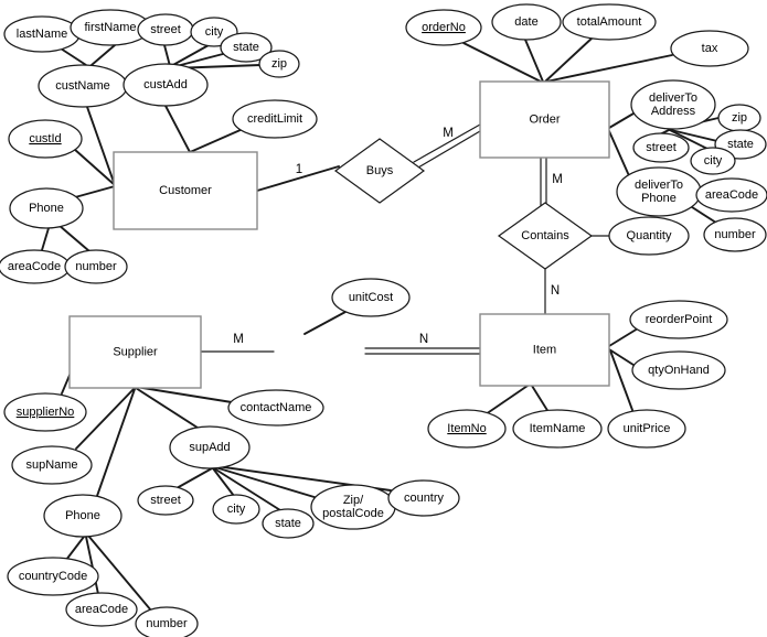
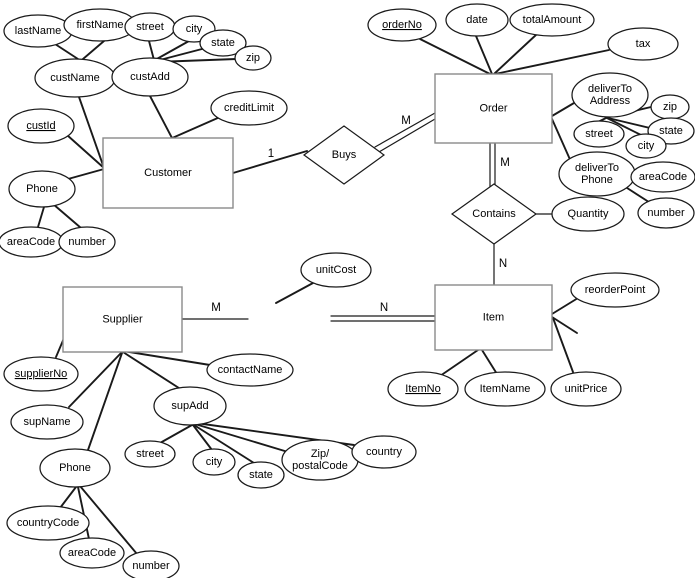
  Customer
  Order
  Supplier
  Item
  Buys
  Contains
  lastName
  firstName
  custName
  custId
  Phone
  areaCode
  number
  street
  city
  state
  zip
  custAdd
  creditLimit
  orderNo
  date
  totalAmount
  tax
  deliverTo Address
  zip
  state
  city
  street
  deliverTo Phone
  areaCode
  number
  Quantity
  unitCost
  supplierNo
  supName
  Phone
  countryCode
  areaCode
  number
  supAdd
  street
  city
  state
  Zip/ postalCode
  country
  contactName
  reorderPoint
- qtyOnHand
  ItemNo
  ItemName
  unitPrice
  1
  M
  M
  N
  M
  N
